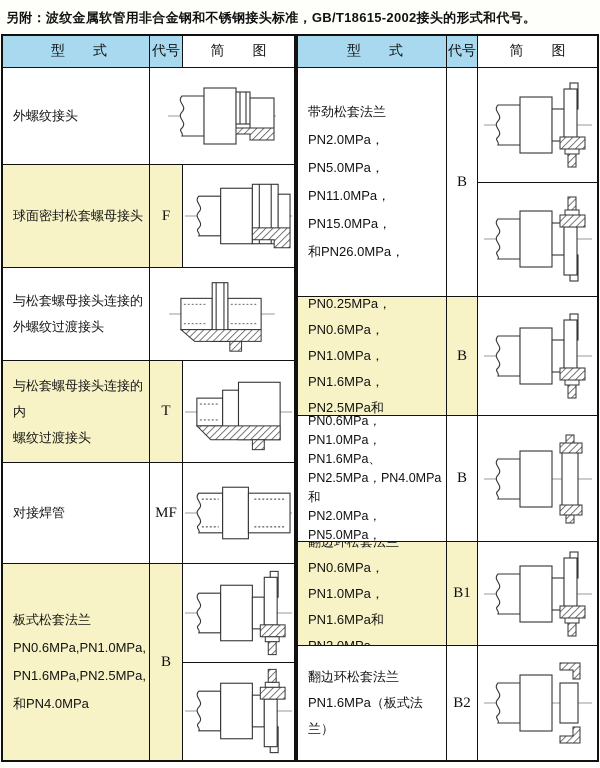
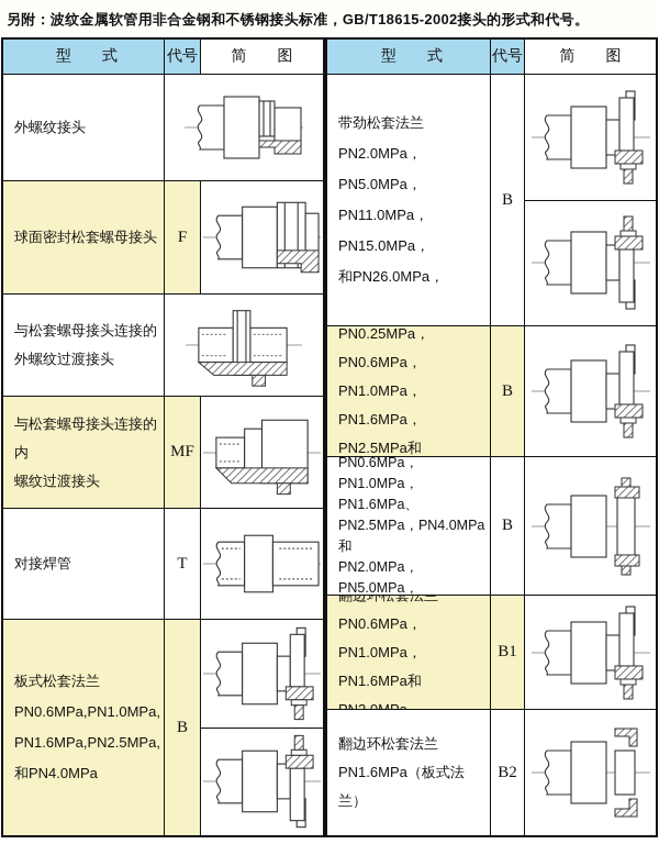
  另附：波纹金属软管用非合金钢和不锈钢接头标准，GB/T18615-2002接头的形式和代号。
  型 式
  代号
  简 图
  外螺纹接头
  球面密封松套螺母接头
  F
  与松套螺母接头连接的
  外螺纹过渡接头
  与松套螺母接头连接的内
  螺纹过渡接头
- T
+ MF
  对接焊管
- MF
+ T
  板式松套法兰
  PN0.6MPa,PN1.0MPa,
  PN1.6MPa,PN2.5MPa,
  和PN4.0MPa
  B
  型 式
  代号
  简 图
  带劲松套法兰
  PN2.0MPa，PN5.0MPa，
  PN11.0MPa，PN15.0MPa，
  和PN26.0MPa，
  B
  PN0.25MPa，PN0.6MPa，
  PN1.0MPa，PN1.6MPa，
  B
  PN1.0MPa，PN1.6MPa、
  PN2.5MPa，PN4.0MPa和
  PN2.0MPa，PN5.0MPa，
  B
  PN0.6MPa，PN1.0MPa，
  B1
  翻边环松套法兰
  PN1.6MPa（板式法兰）
  B2
